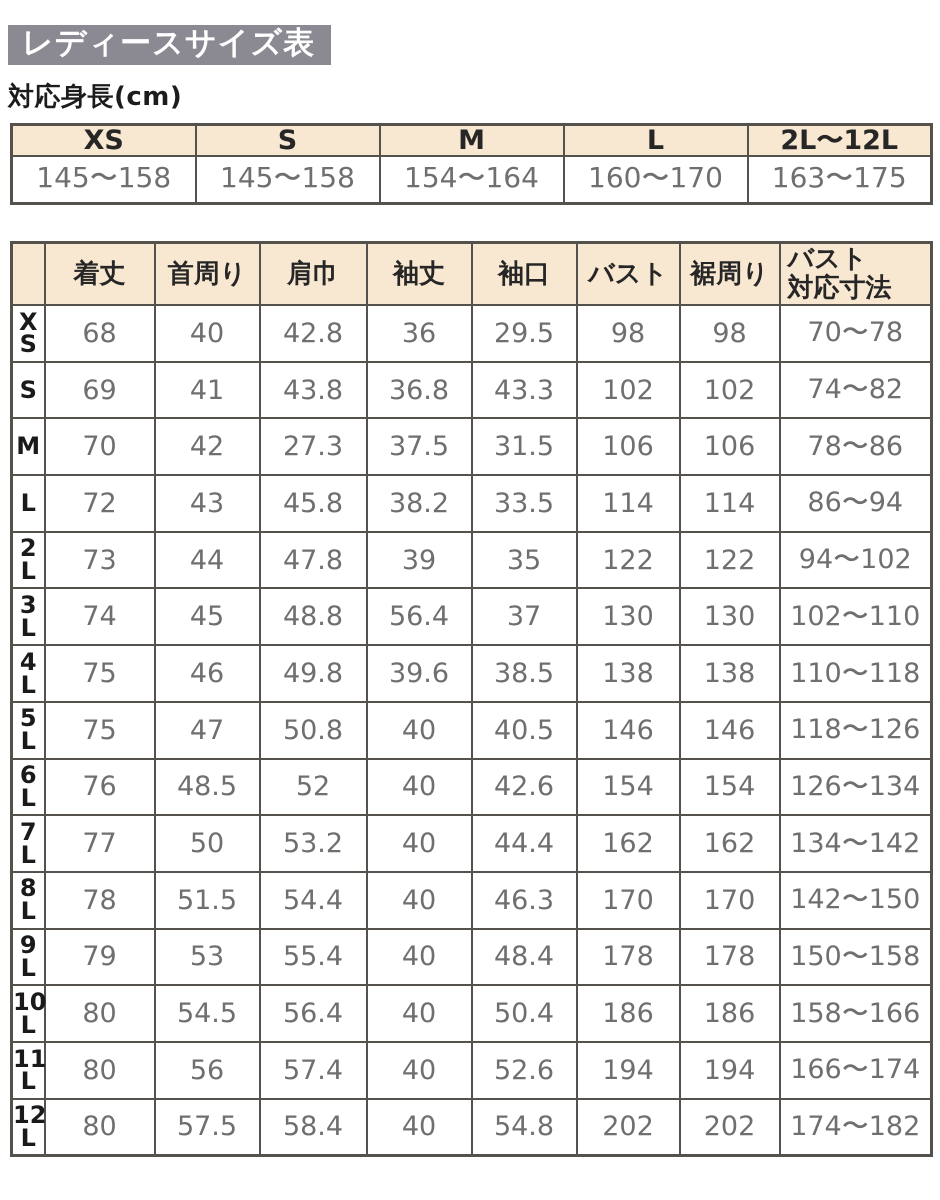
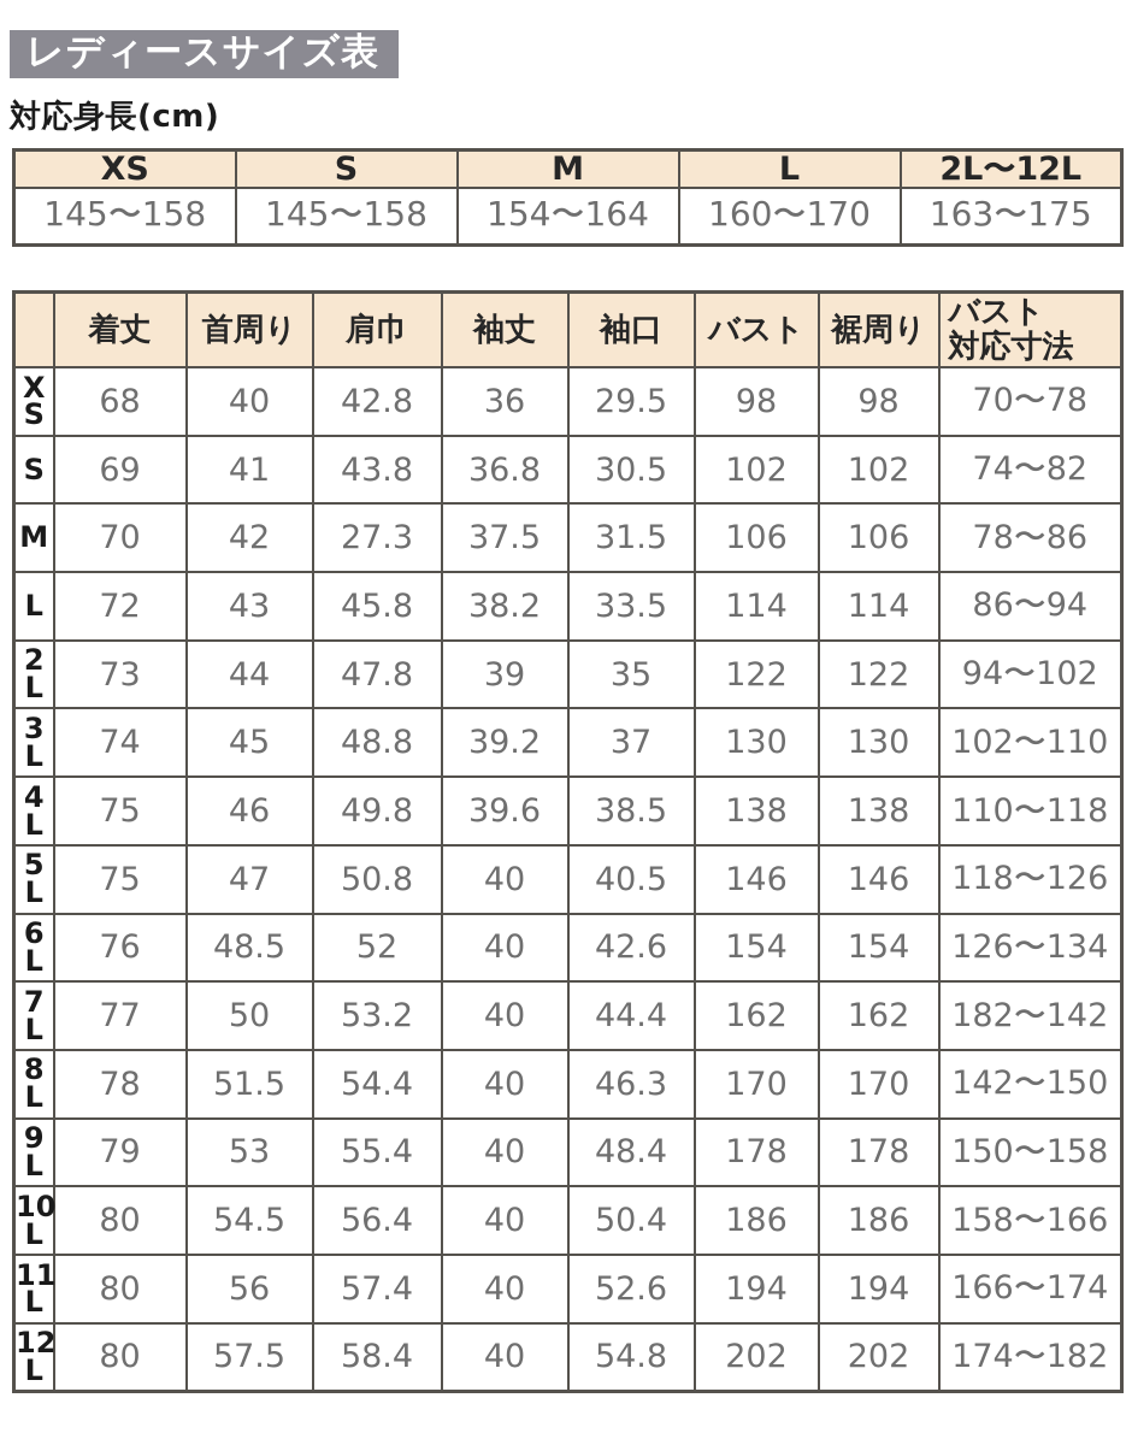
  レディースサイズ表
  対応身長(cm)
  XS	S	M	L	2L〜12L
  145〜158	145〜158	154〜164	160〜170	163〜175
  	着丈	首周り	肩巾	袖丈	袖口	バスト	裾周り	バスト 対応寸法
  X S	68	40	42.8	36	29.5	98	98	70〜78
- S	69	41	43.8	36.8	43.3	102	102	74〜82
+ S	69	41	43.8	36.8	30.5	102	102	74〜82
  M	70	42	27.3	37.5	31.5	106	106	78〜86
  L	72	43	45.8	38.2	33.5	114	114	86〜94
  2 L	73	44	47.8	39	35	122	122	94〜102
- 3 L	74	45	48.8	56.4	37	130	130	102〜110
+ 3 L	74	45	48.8	39.2	37	130	130	102〜110
  4 L	75	46	49.8	39.6	38.5	138	138	110〜118
  5 L	75	47	50.8	40	40.5	146	146	118〜126
  6 L	76	48.5	52	40	42.6	154	154	126〜134
- 7 L	77	50	53.2	40	44.4	162	162	134〜142
+ 7 L	77	50	53.2	40	44.4	162	162	182〜142
  8 L	78	51.5	54.4	40	46.3	170	170	142〜150
  9 L	79	53	55.4	40	48.4	178	178	150〜158
  10 L	80	54.5	56.4	40	50.4	186	186	158〜166
  11 L	80	56	57.4	40	52.6	194	194	166〜174
  12 L	80	57.5	58.4	40	54.8	202	202	174〜182
